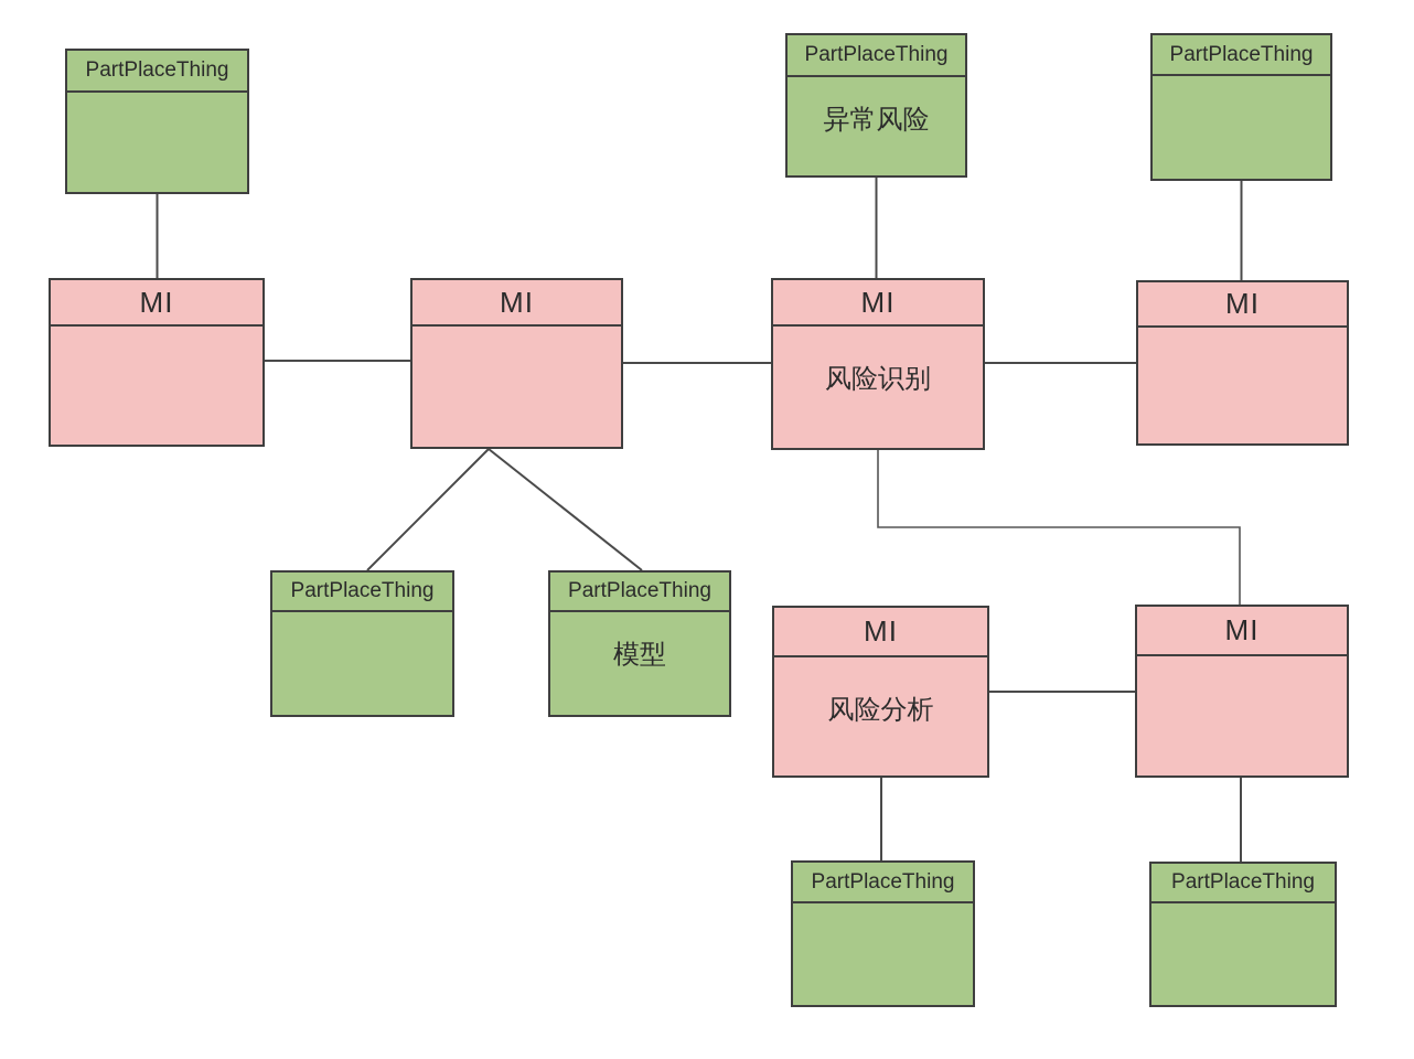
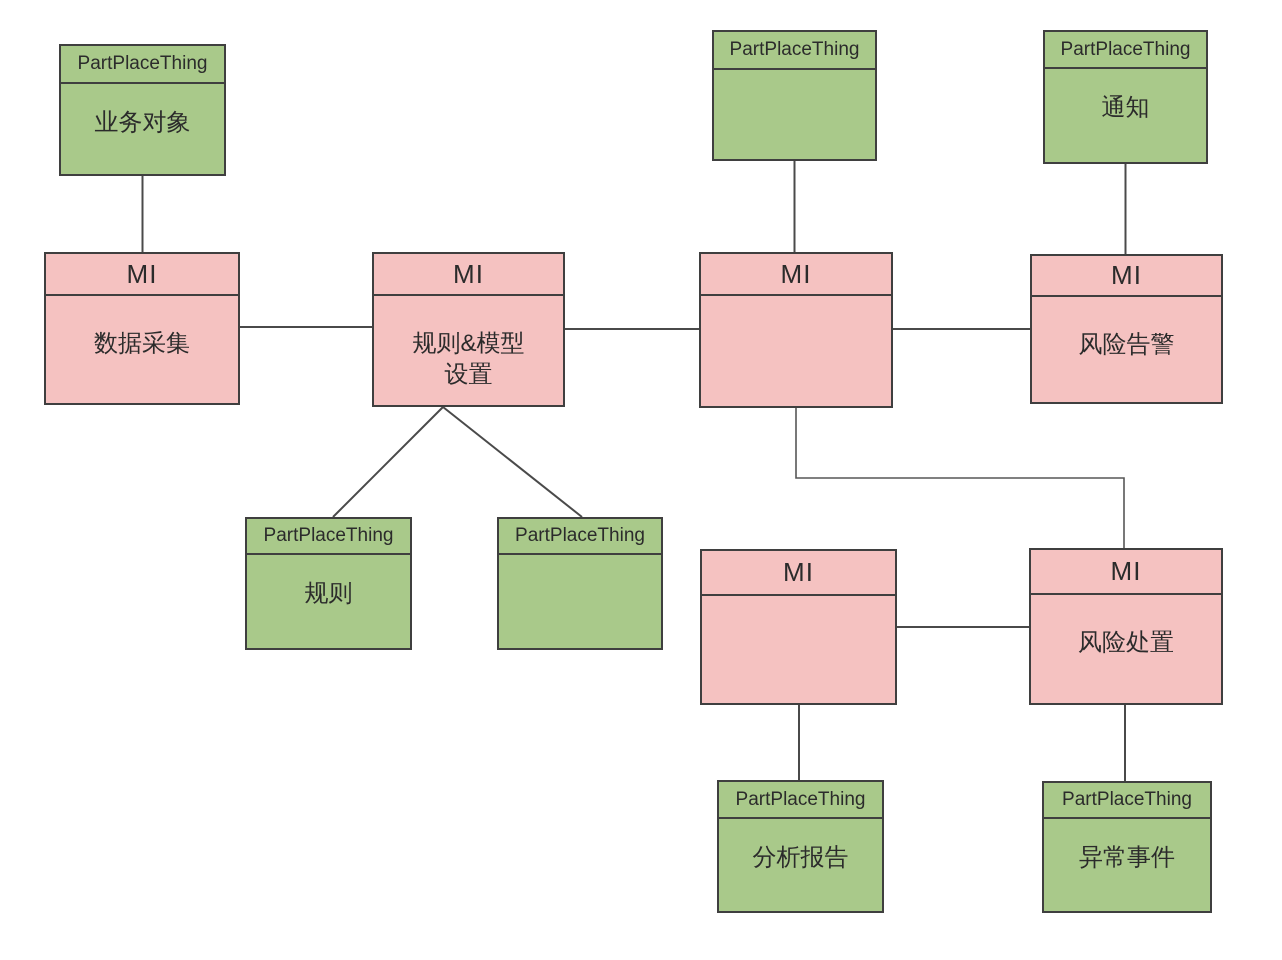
  PartPlaceThing
+ 业务对象
  PartPlaceThing
- 异常风险
  PartPlaceThing
+ 通知
  MI
+ 数据采集
  MI
+ 规则&模型
+ 设置
  MI
- 风险识别
  MI
+ 风险告警
  PartPlaceThing
+ 规则
  PartPlaceThing
- 模型
  MI
- 风险分析
  MI
+ 风险处置
  PartPlaceThing
+ 分析报告
  PartPlaceThing
+ 异常事件
